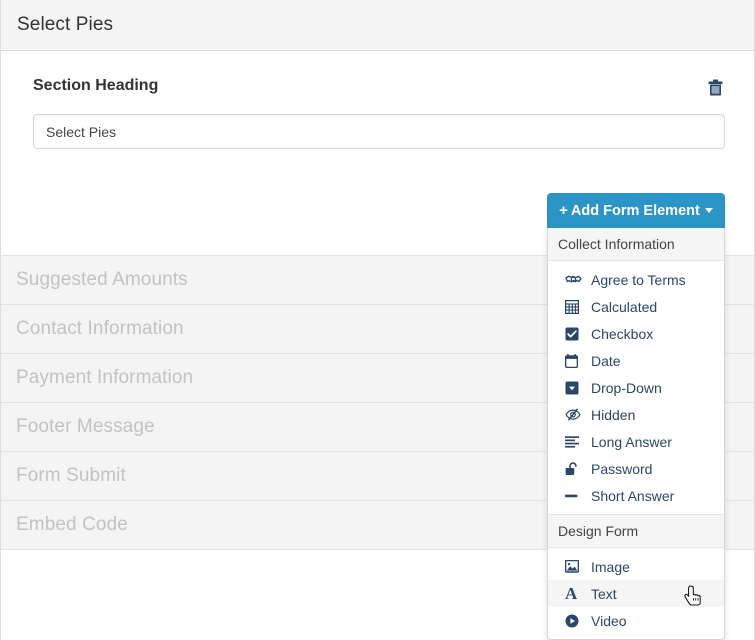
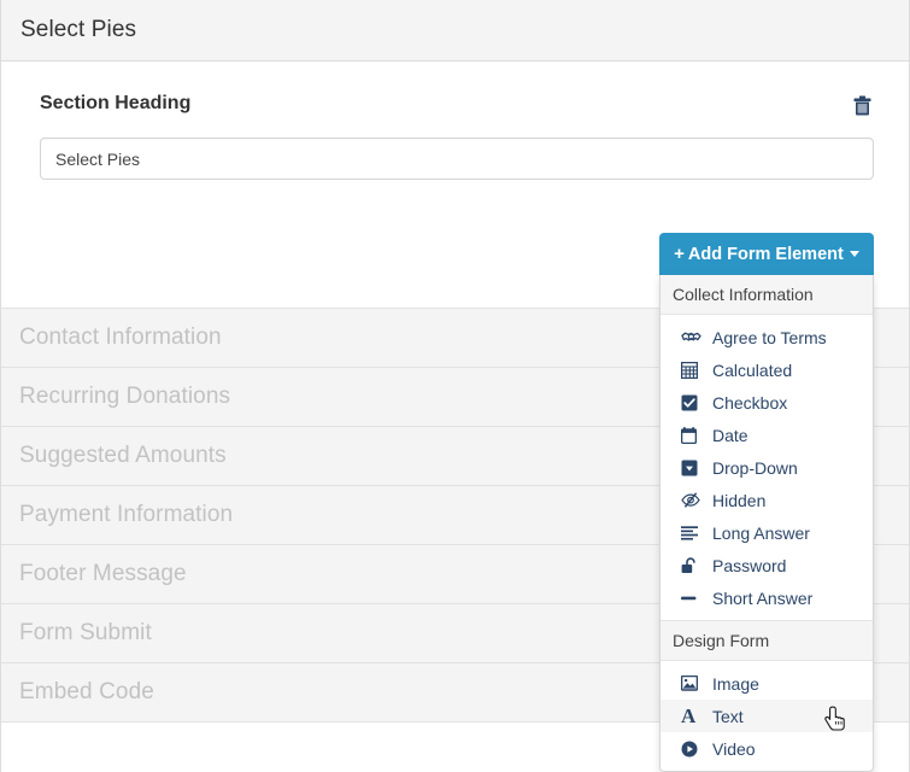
  Select Pies
  Section Heading
  Select Pies
- Suggested Amounts
+ Contact Information
+ Recurring Donations
- Contact Information
+ Suggested Amounts
  Payment Information
  Footer Message
  Form Submit
  Embed Code
  + Add Form Element
  Collect Information
  Agree to Terms
  Calculated
  Checkbox
  Date
  Drop-Down
  Hidden
  Long Answer
  Password
  Short Answer
  Design Form
  Image
  A
  Text
  Video
